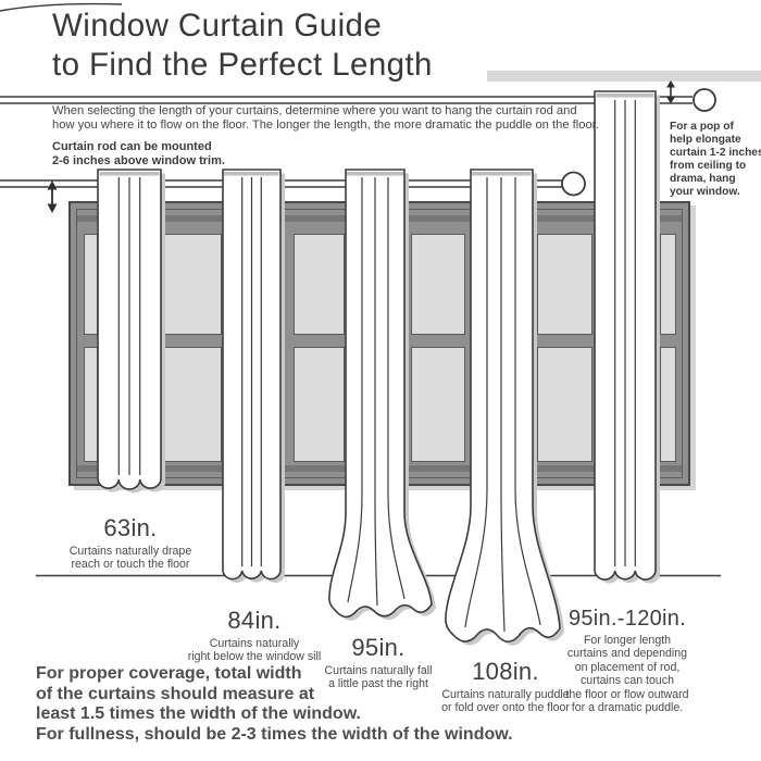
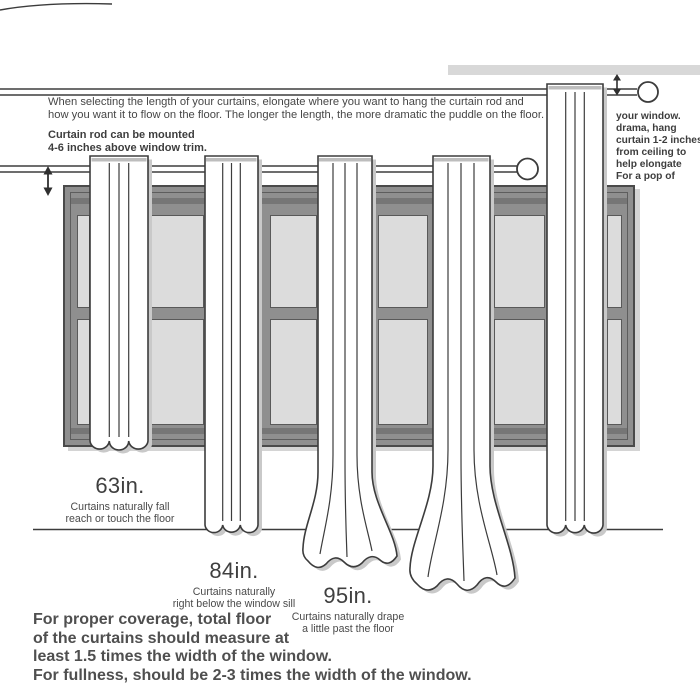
- Window Curtain Guide
- to Find the Perfect Length
- When selecting the length of your curtains, determine where you want to hang the curtain rod and
+ When selecting the length of your curtains, elongate where you want to hang the curtain rod and
- how you where it to flow on the floor. The longer the length, the more dramatic the puddle on the floor.
+ how you want it to flow on the floor. The longer the length, the more dramatic the puddle on the floor.
  Curtain rod can be mounted
- 2-6 inches above window trim.
+ 4-6 inches above window trim.
- For a pop of
+ your window.
- help elongate
+ drama, hang
  curtain 1-2 inche
  from ceiling to
- drama, hang
+ help elongate
- your window.
+ For a pop of
  63in.
- Curtains naturally drape
+ Curtains naturally fall
  reach or touch the floor
  84in.
  Curtains naturally
  right below the window sill
  95in.
- Curtains naturally fall
+ Curtains naturally drape
- a little past the right
+ a little past the floor
- 108in.
- Curtains naturally puddle
- or fold over onto the floor
- 95in.-120in.
- For longer length
- curtains and depending
- on placement of rod,
- curtains can touch
- the floor or flow outward
- for a dramatic puddle.
- For proper coverage, total width
+ For proper coverage, total floor
  of the curtains should measure at
  least 1.5 times the width of the window.
  For fullness, should be 2-3 times the width of the window.
